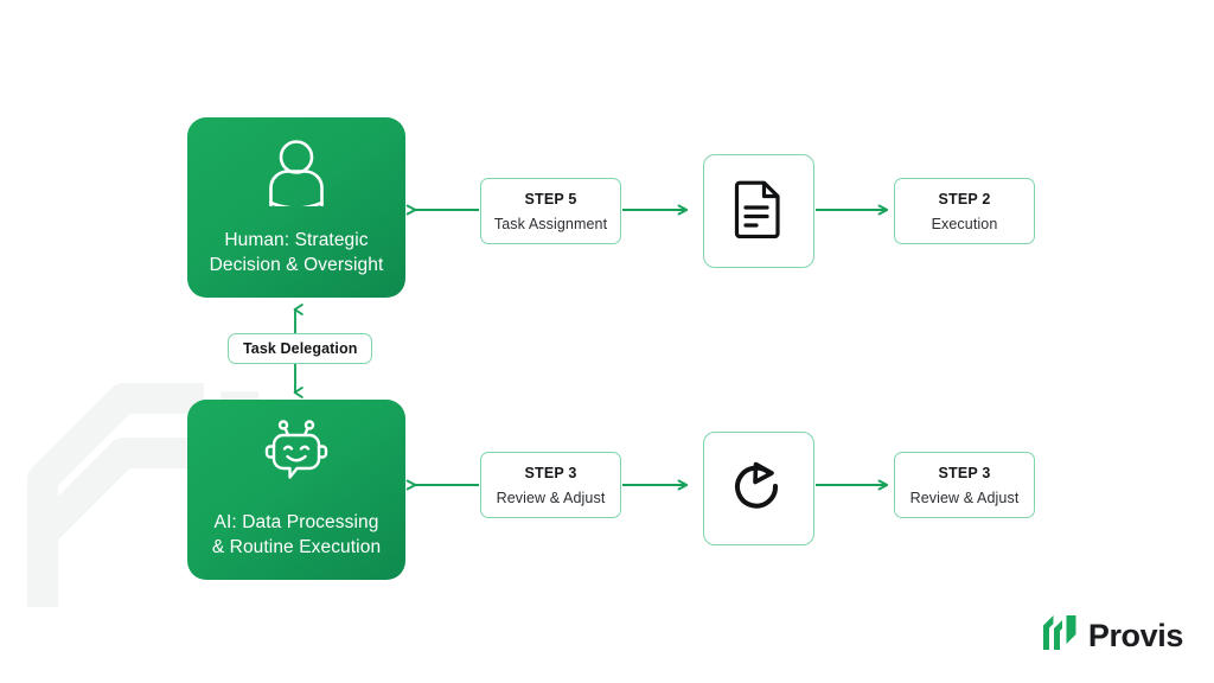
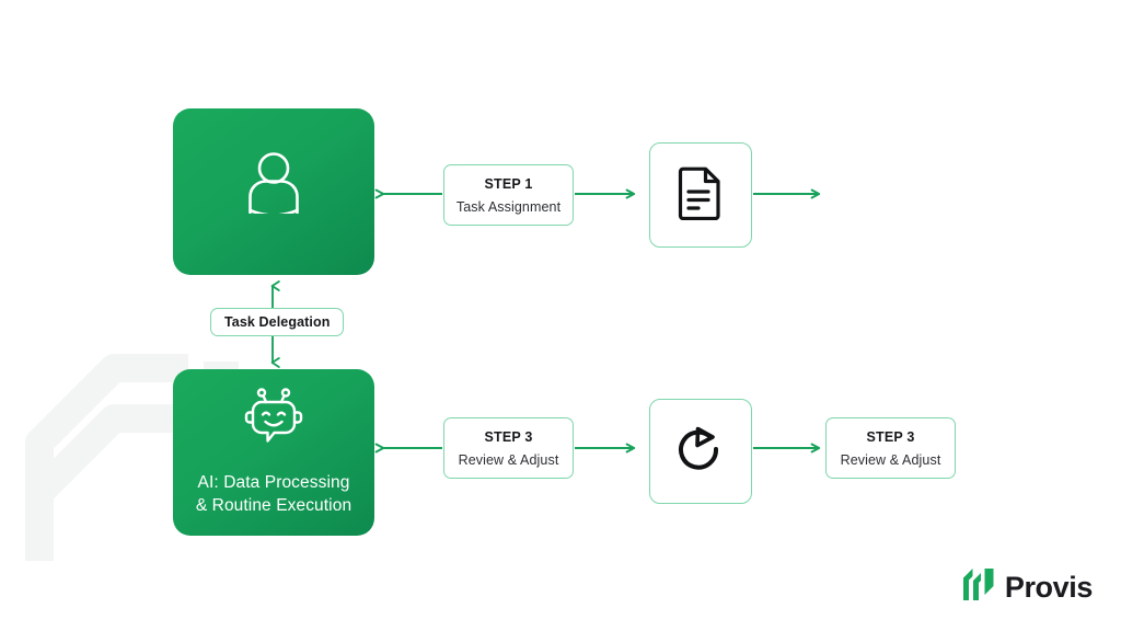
- Human: Strategic
- Decision & Oversight
  AI: Data Processing
  & Routine Execution
- STEP 5
+ STEP 1
  Task Assignment
- STEP 2
- Execution
  STEP 3
  Review & Adjust
  STEP 3
  Review & Adjust
  Task Delegation
  Provis
